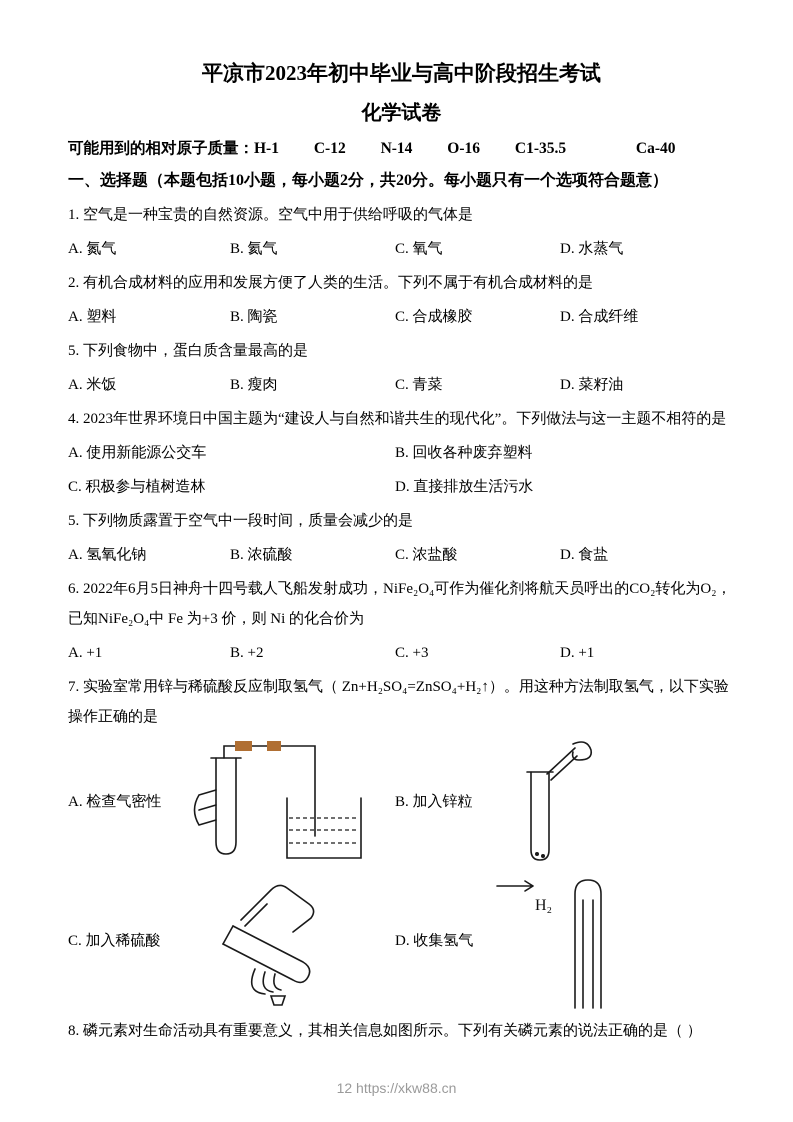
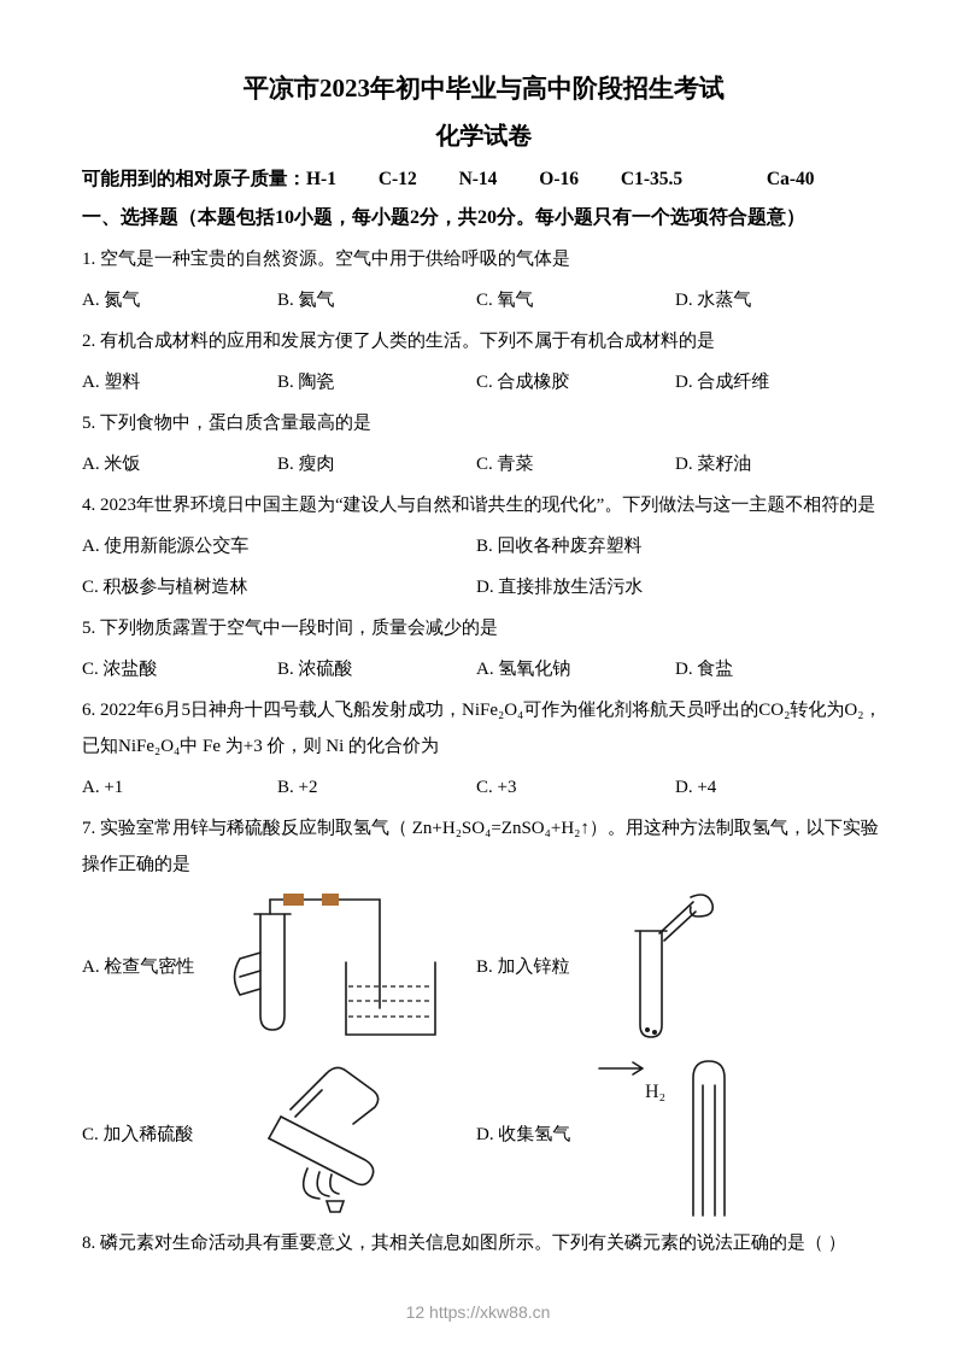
  平凉市2023年初中毕业与高中阶段招生考试
  化学试卷
  可能用到的相对原子质量：H-1 C-12 N-14 O-16 C1-35.5 Ca-40
  一、选择题（本题包括10小题，每小题2分，共20分。每小题只有一个选项符合题意）
  1. 空气是一种宝贵的自然资源。空气中用于供给呼吸的气体是
  A. 氮气
  B. 氦气
  C. 氧气
  D. 水蒸气
  2. 有机合成材料的应用和发展方便了人类的生活。下列不属于有机合成材料的是
  A. 塑料
  B. 陶瓷
  C. 合成橡胶
  D. 合成纤维
  5. 下列食物中，蛋白质含量最高的是
  A. 米饭
  B. 瘦肉
  C. 青菜
  D. 菜籽油
  4. 2023年世界环境日中国主题为“建设人与自然和谐共生的现代化”。下列做法与这一主题不相符的是
  A. 使用新能源公交车
  B. 回收各种废弃塑料
  C. 积极参与植树造林
  D. 直接排放生活污水
  5. 下列物质露置于空气中一段时间，质量会减少的是
- A. 氢氧化钠
+ C. 浓盐酸
  B. 浓硫酸
- C. 浓盐酸
+ A. 氢氧化钠
  D. 食盐
  6. 2022年6月5日神舟十四号载人飞船发射成功，NiFe₂O₄可作为催化剂将航天员呼出的CO₂转化为O₂，已知NiFe₂O₄中 Fe 为+3 价，则 Ni 的化合价为
  A. +1
  B. +2
  C. +3
- D. +1
+ D. +4
  7. 实验室常用锌与稀硫酸反应制取氢气（ Zn+H₂SO₄=ZnSO₄+H₂↑）。用这种方法制取氢气，以下实验操作正确的是
  A. 检查气密性
  B. 加入锌粒
  C. 加入稀硫酸
  D. 收集氢气
  H₂
  8. 磷元素对生命活动具有重要意义，其相关信息如图所示。下列有关磷元素的说法正确的是（ ）
  12 https://xkw88.cn
